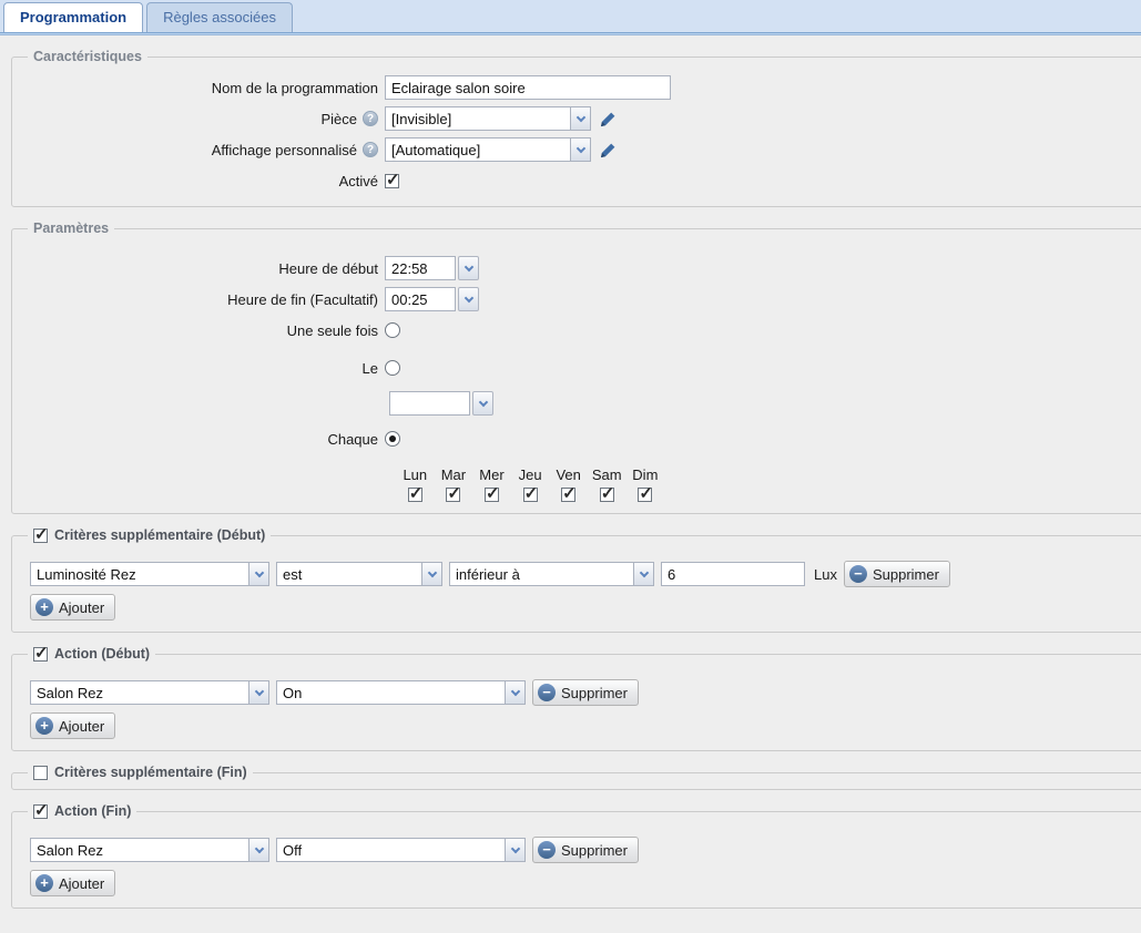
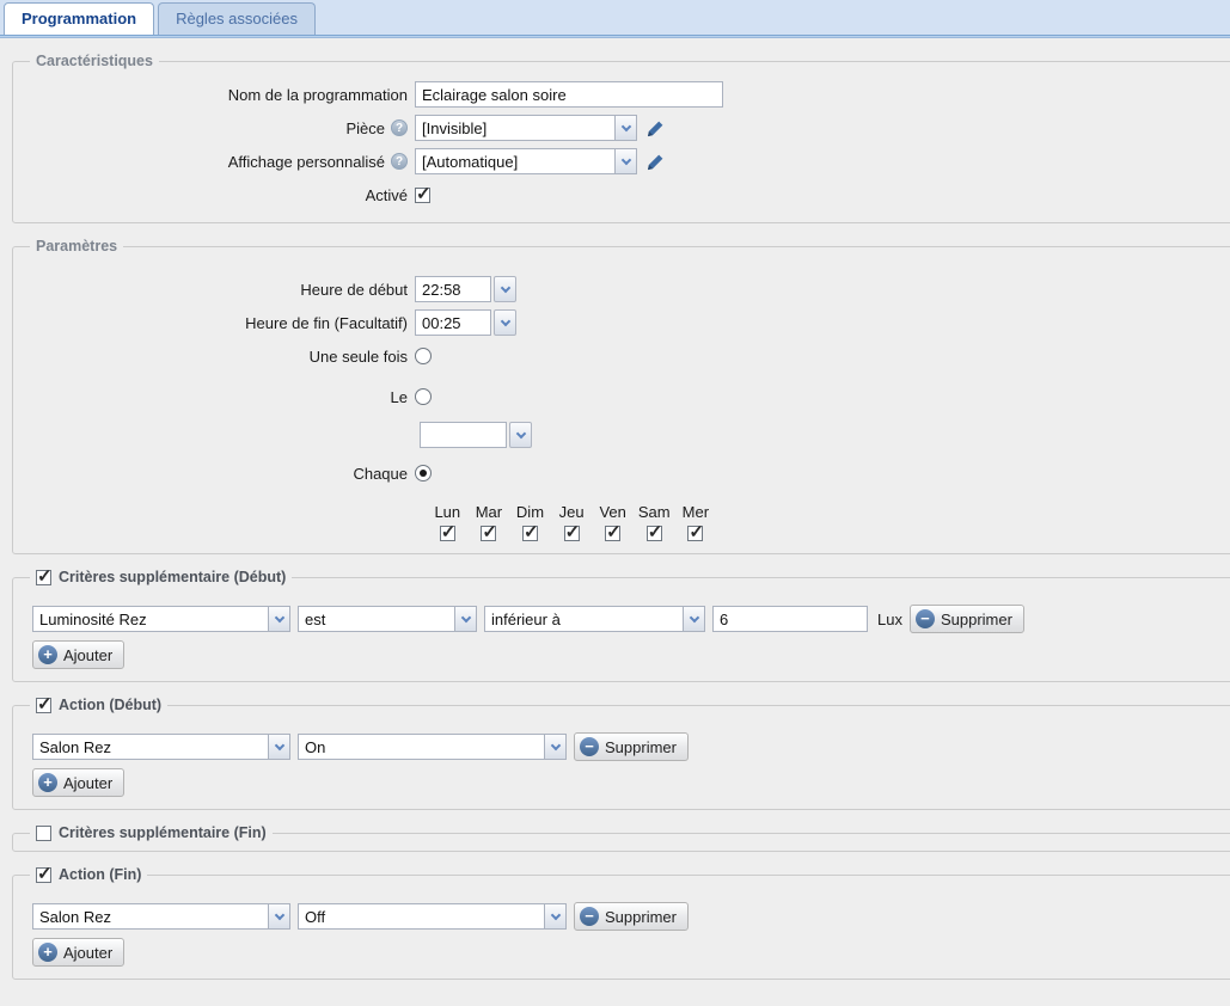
  Programmation
  Règles associées
  Caractéristiques
  Nom de la programmation
  Eclairage salon soire
  Pièce
  [Invisible]
  Affichage personnalisé
  [Automatique]
  Activé
  Paramètres
  Heure de début
  22:58
  Heure de fin (Facultatif)
  00:25
  Une seule fois
  Le
  Chaque
  Lun
  Mar
- Mer
+ Dim
  Jeu
  Ven
  Sam
- Dim
+ Mer
  Critères supplémentaire (Début)
  Luminosité Rez
  est
  inférieur à
  6
  Lux
  Supprimer
  Ajouter
  Action (Début)
  Salon Rez
  On
  Supprimer
  Ajouter
  Critères supplémentaire (Fin)
  Action (Fin)
  Salon Rez
  Off
  Supprimer
  Ajouter
